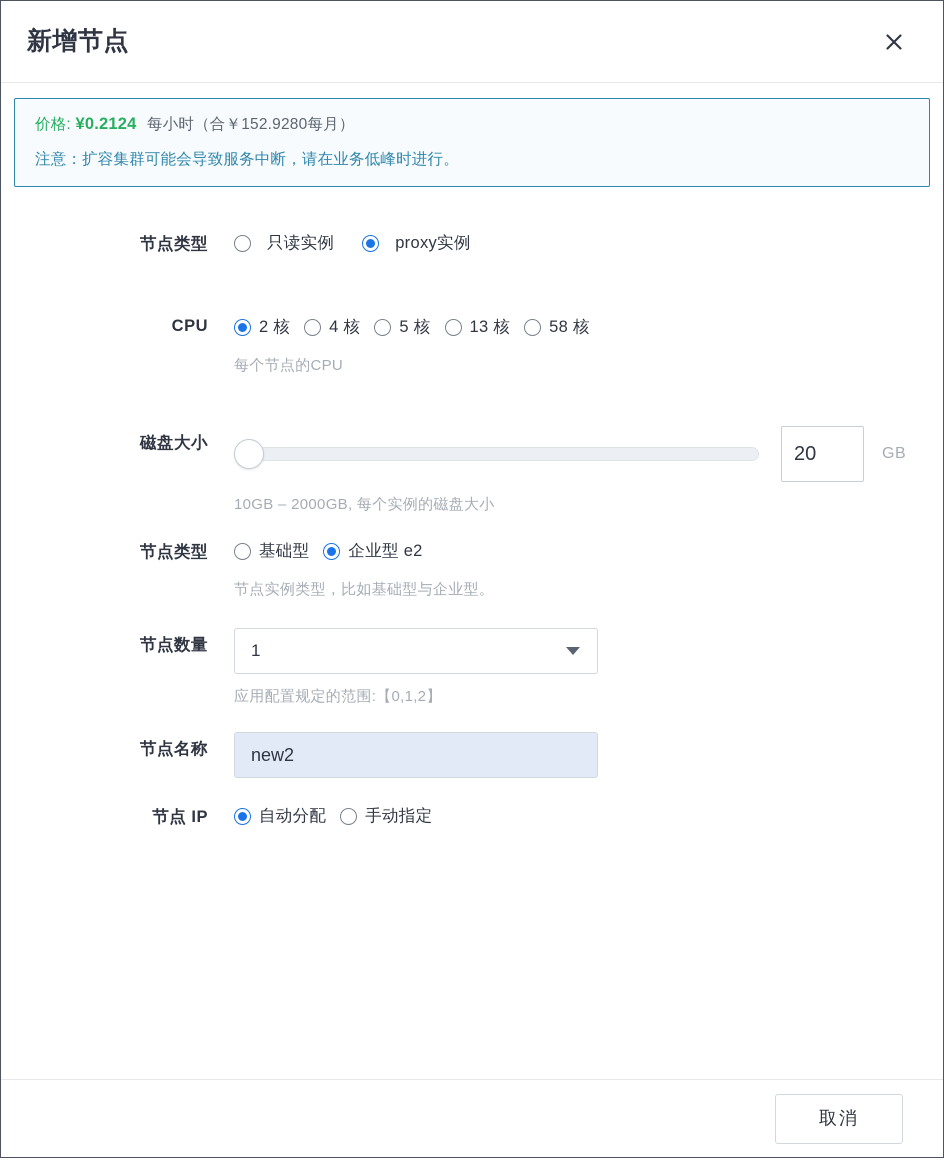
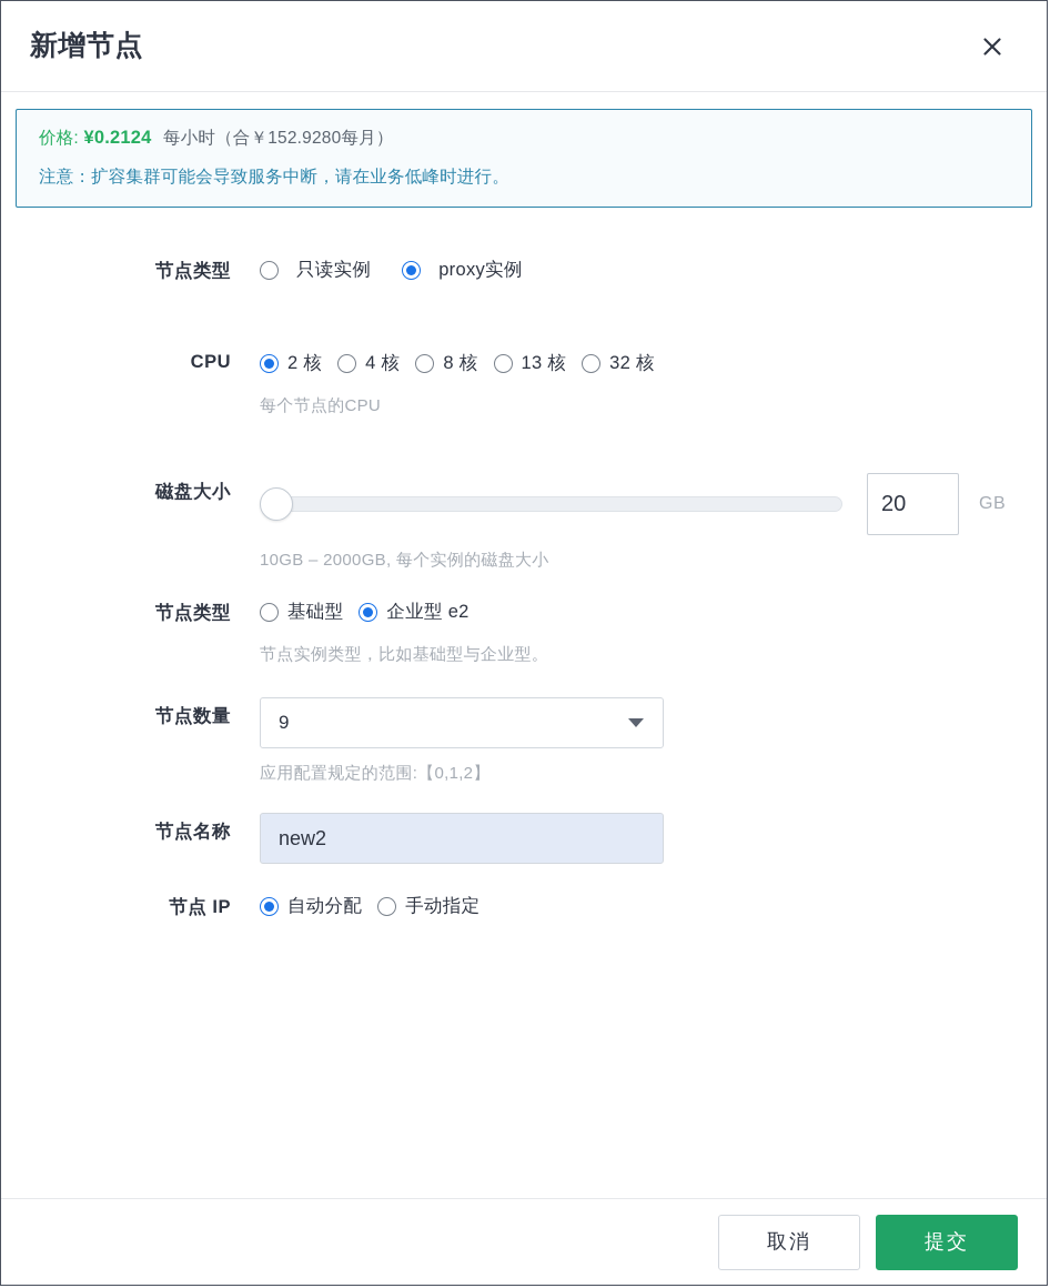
  新增节点
  价格: ¥0.2124 每小时（合￥152.9280每月）
  注意：扩容集群可能会导致服务中断，请在业务低峰时进行。
  节点类型
  只读实例
  proxy实例
  CPU
  2 核
  4 核
- 5 核
+ 8 核
  13 核
- 58 核
+ 32 核
  每个节点的CPU
  磁盘大小
  20
  GB
  10GB – 2000GB, 每个实例的磁盘大小
  节点类型
  基础型
  企业型 e2
  节点实例类型，比如基础型与企业型。
  节点数量
- 1
+ 9
  应用配置规定的范围:【0,1,2】
  节点名称
  new2
  节点 IP
  自动分配
  手动指定
  取消
+ 提交
